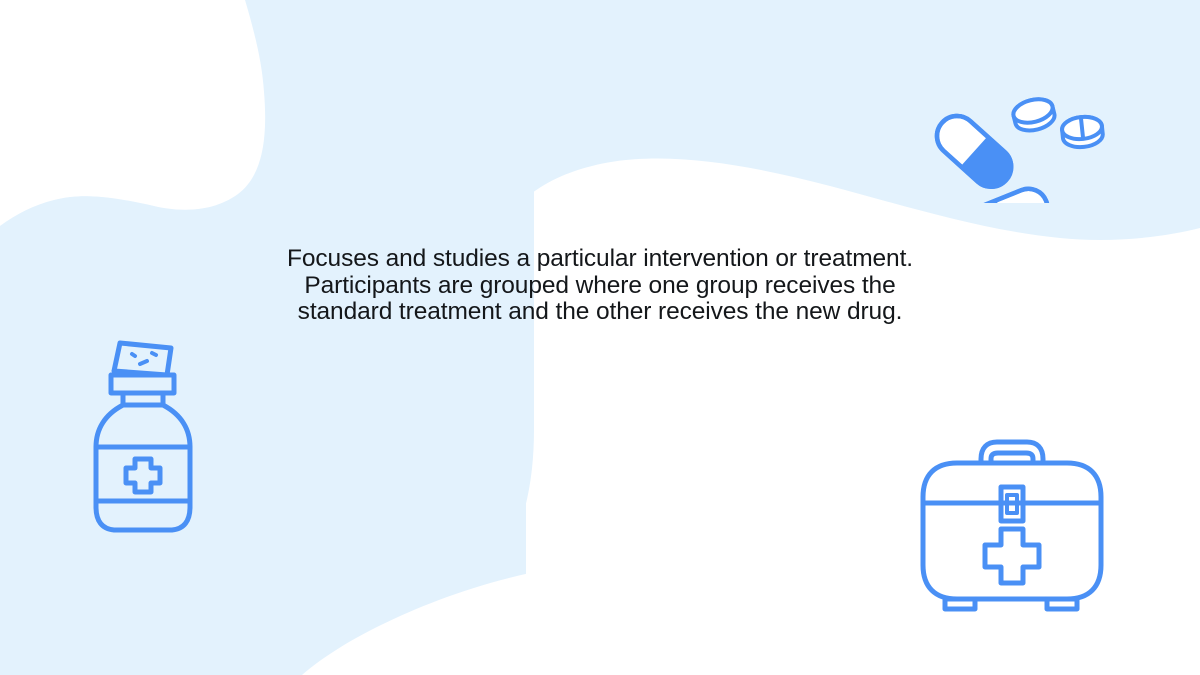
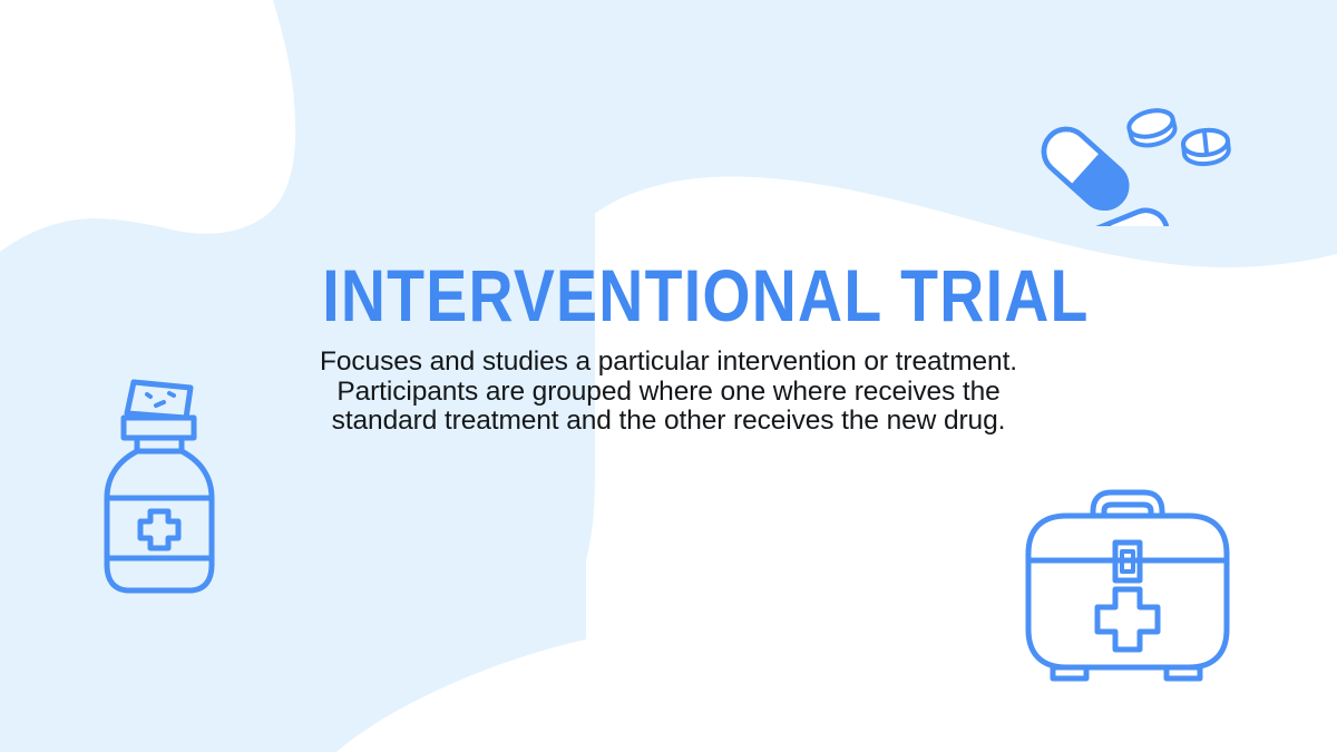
+ INTERVENTIONAL TRIAL
- Focuses and studies a particular intervention or treatment. Participants are grouped where one group receives the standard treatment and the other receives the new drug.
+ Focuses and studies a particular intervention or treatment. Participants are grouped where one where receives the standard treatment and the other receives the new drug.
